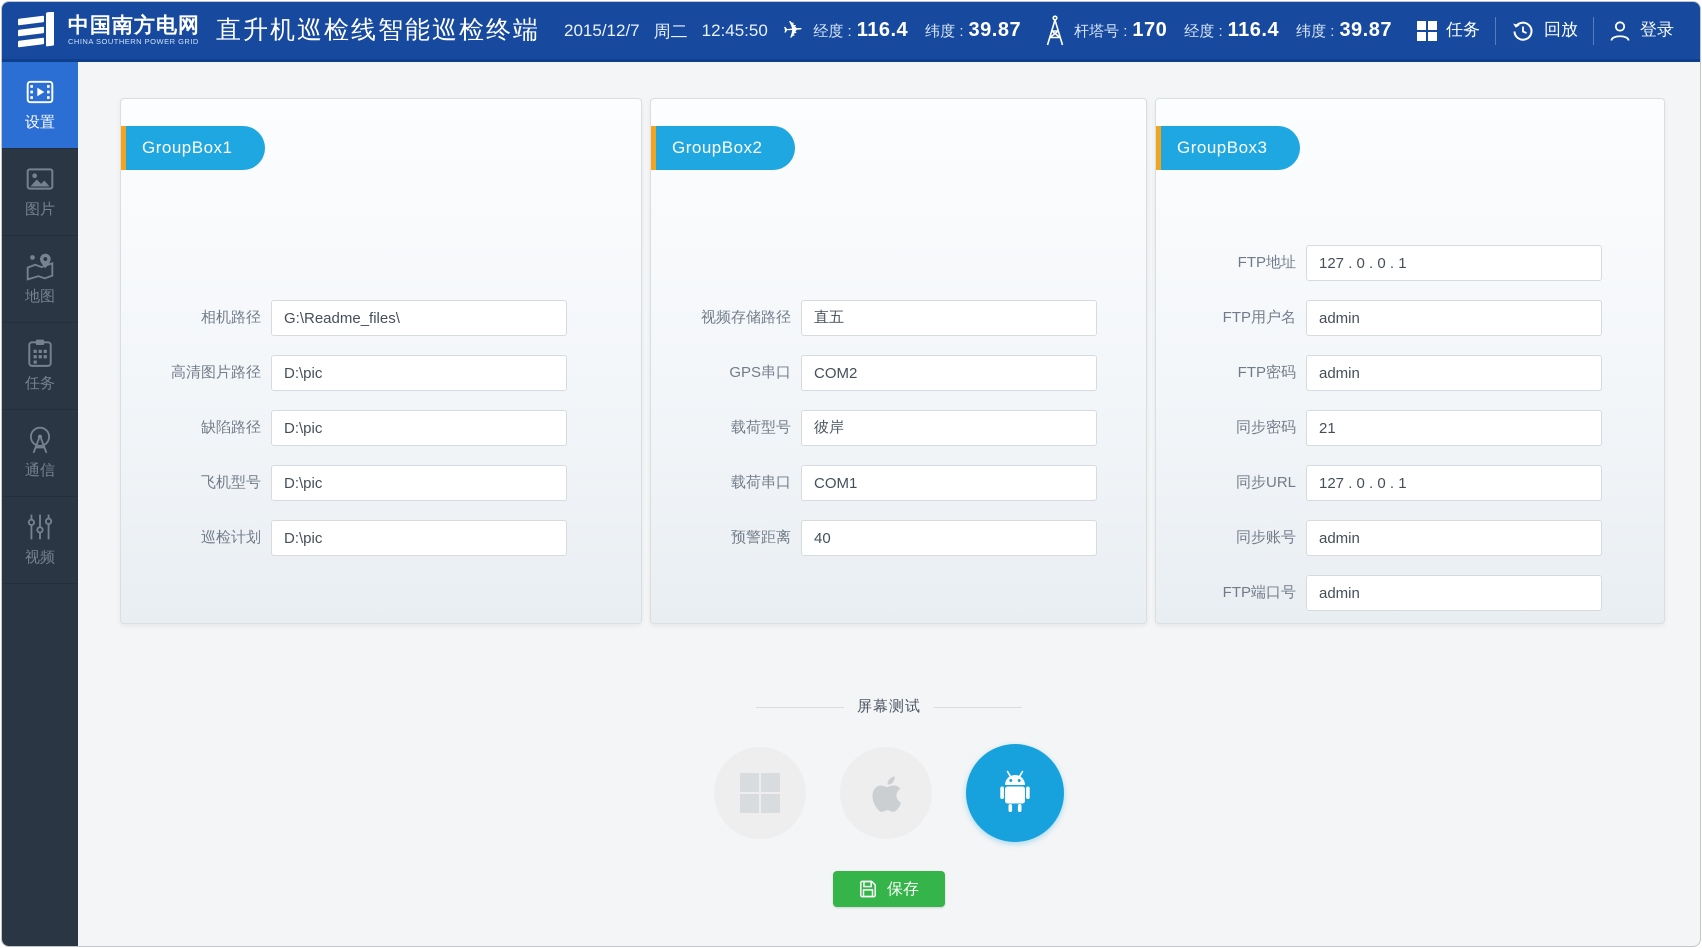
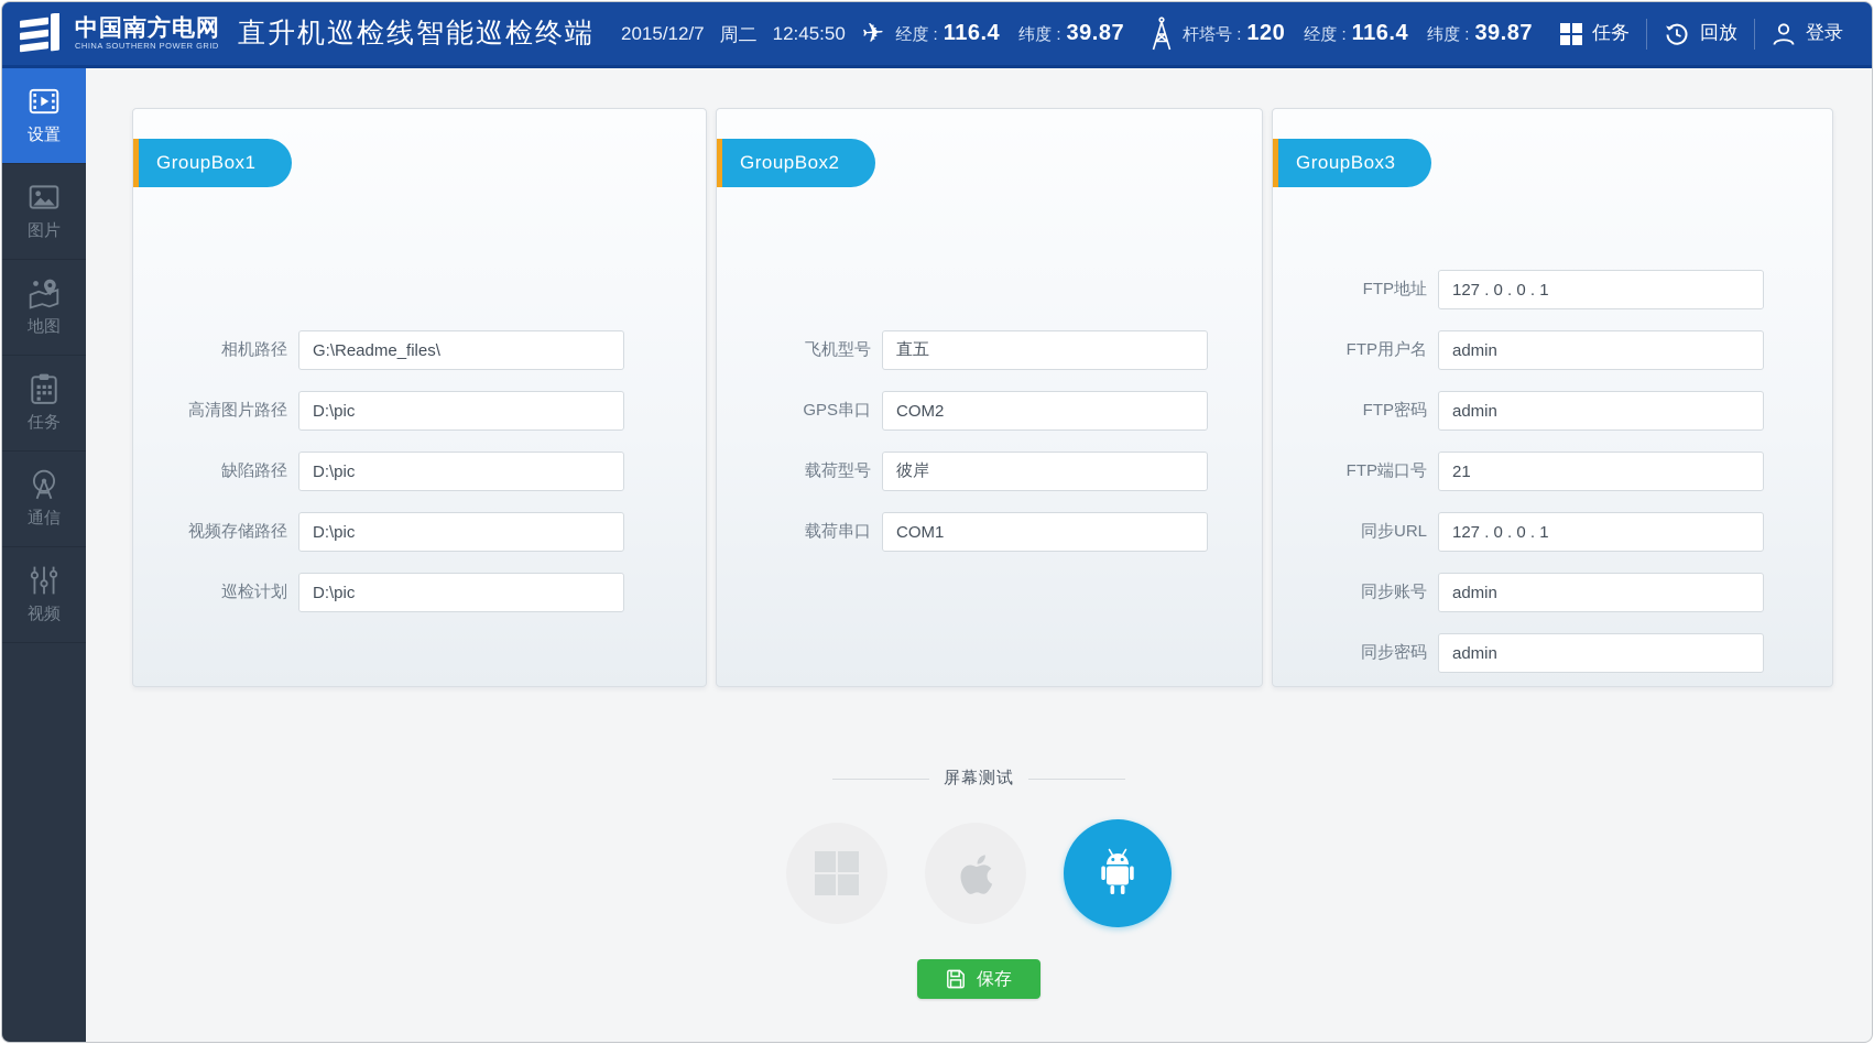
  中国南方电网
  CHINA SOUTHERN POWER GRID
  直升机巡检线智能巡检终端
  2015/12/7
  周二
  12:45:50
  经度 :
  116.4
  纬度 :
  39.87
  杆塔号 :
- 170
+ 120
  经度 :
  116.4
  纬度 :
  39.87
  任务
  回放
  登录
  设置
  图片
  地图
  任务
  通信
  视频
  GroupBox1
  相机路径
  G:\Readme_files\
  高清图片路径
  D:\pic
  缺陷路径
  D:\pic
- 飞机型号
+ 视频存储路径
  D:\pic
  巡检计划
  D:\pic
  GroupBox2
- 视频存储路径
+ 飞机型号
  直五
  GPS串口
  COM2
  载荷型号
  彼岸
  载荷串口
  COM1
- 预警距离
- 40
  GroupBox3
  FTP地址
  127 . 0 . 0 . 1
  FTP用户名
  admin
  FTP密码
  admin
- 同步密码
+ FTP端口号
  21
  同步URL
  127 . 0 . 0 . 1
  同步账号
  admin
- FTP端口号
+ 同步密码
  admin
  屏幕测试
  保存
